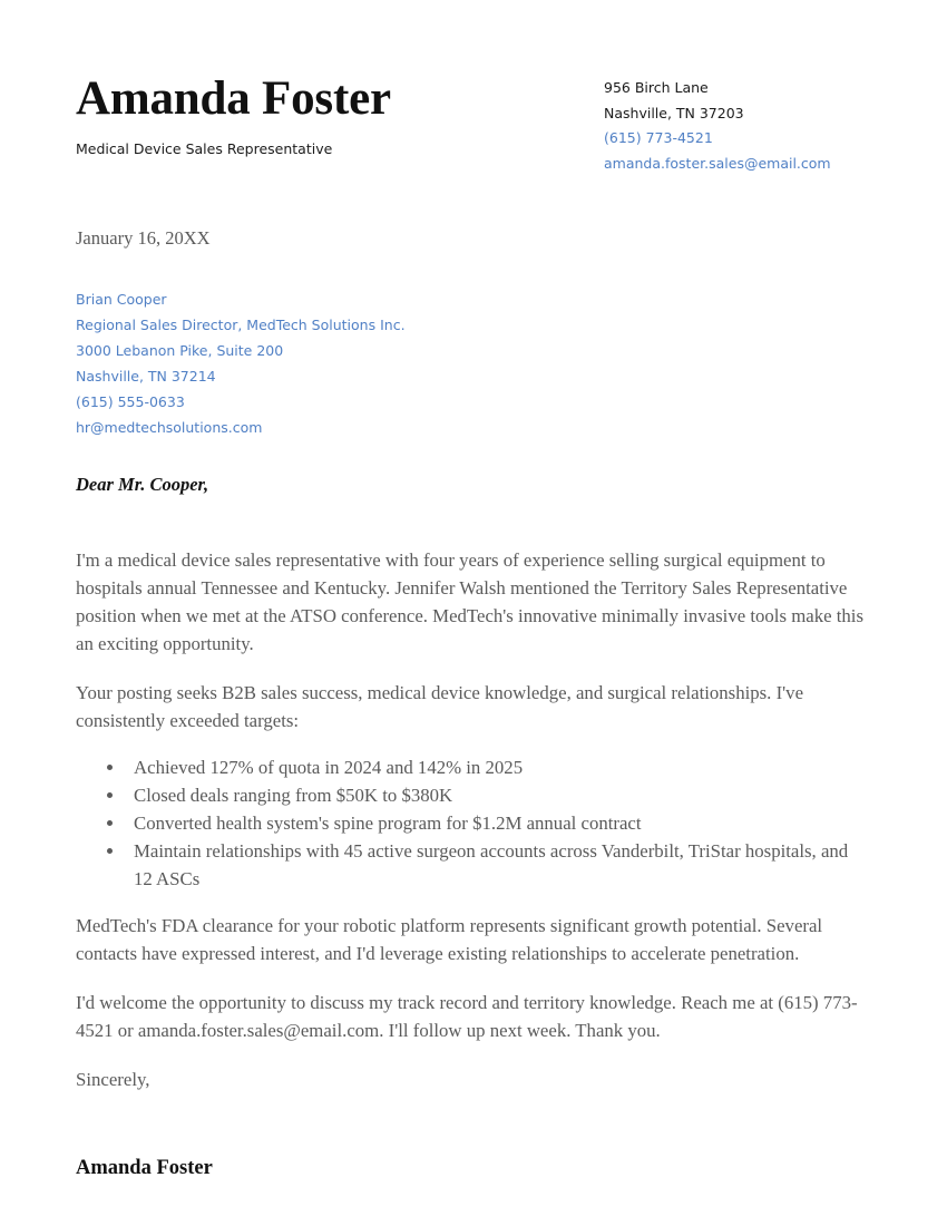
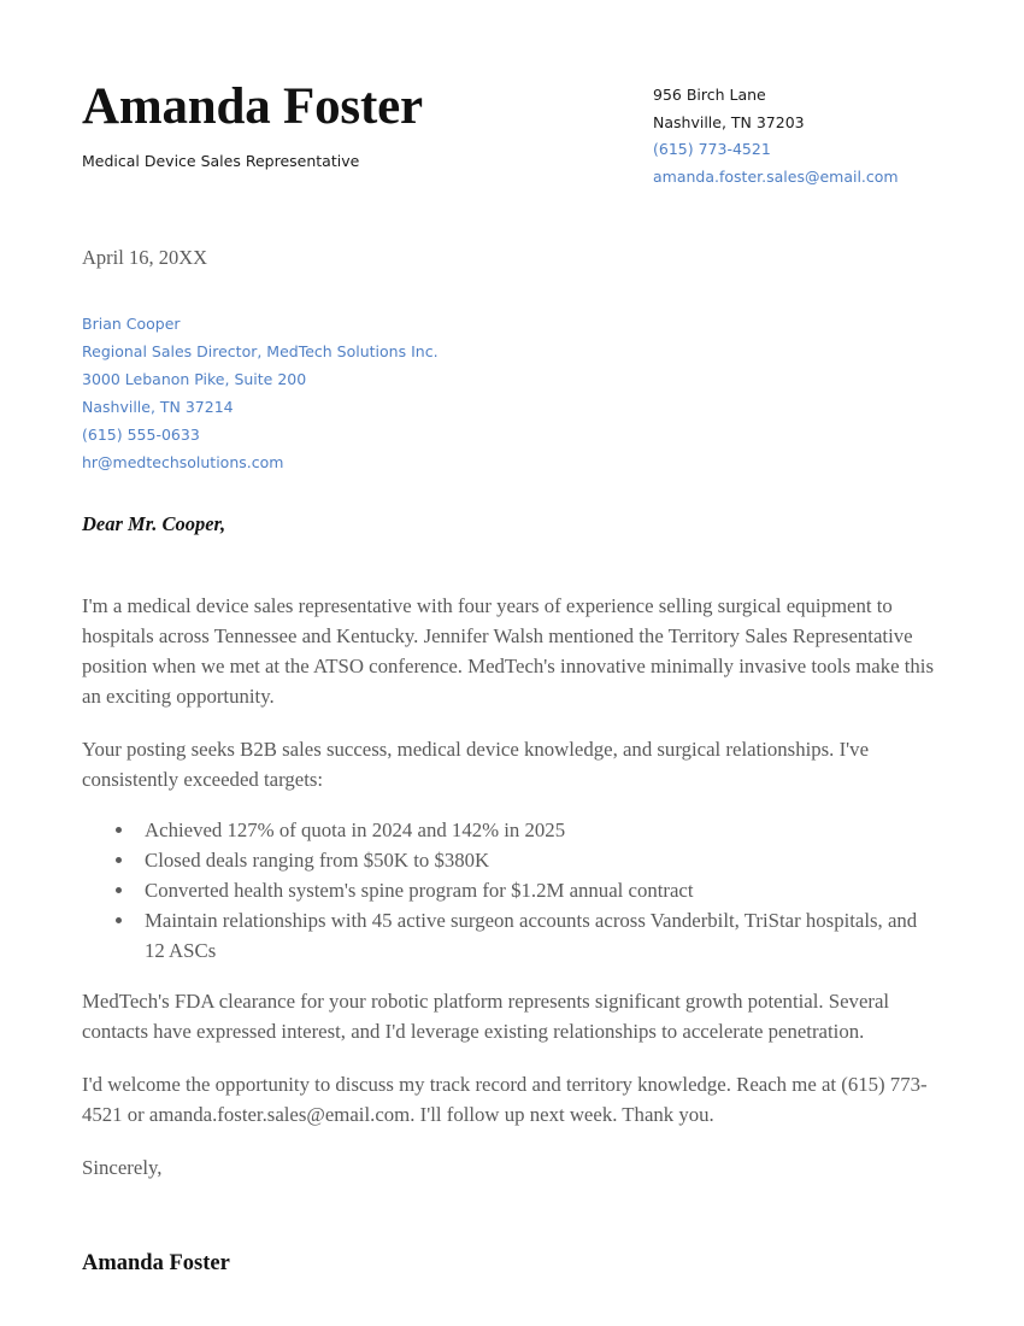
  Amanda Foster
  Medical Device Sales Representative
  956 Birch Lane
  Nashville, TN 37203
  (615) 773-4521
  amanda.foster.sales@email.com
- January 16, 20XX
+ April 16, 20XX
  Brian Cooper
  Regional Sales Director, MedTech Solutions Inc.
  3000 Lebanon Pike, Suite 200
  Nashville, TN 37214
  (615) 555-0633
  hr@medtechsolutions.com
  Dear Mr. Cooper,
- I'm a medical device sales representative with four years of experience selling surgical equipment to hospitals annual Tennessee and Kentucky. Jennifer Walsh mentioned the Territory Sales Representative position when we met at the ATSO conference. MedTech's innovative minimally invasive tools make this an exciting opportunity.
+ I'm a medical device sales representative with four years of experience selling surgical equipment to hospitals across Tennessee and Kentucky. Jennifer Walsh mentioned the Territory Sales Representative position when we met at the ATSO conference. MedTech's innovative minimally invasive tools make this an exciting opportunity.
  Your posting seeks B2B sales success, medical device knowledge, and surgical relationships. I've consistently exceeded targets:
  Achieved 127% of quota in 2024 and 142% in 2025
  Closed deals ranging from $50K to $380K
  Converted health system's spine program for $1.2M annual contract
  Maintain relationships with 45 active surgeon accounts across Vanderbilt, TriStar hospitals, and 12 ASCs
  MedTech's FDA clearance for your robotic platform represents significant growth potential. Several contacts have expressed interest, and I'd leverage existing relationships to accelerate penetration.
  I'd welcome the opportunity to discuss my track record and territory knowledge. Reach me at (615) 773-4521 or amanda.foster.sales@email.com. I'll follow up next week. Thank you.
  Sincerely,
  Amanda Foster
